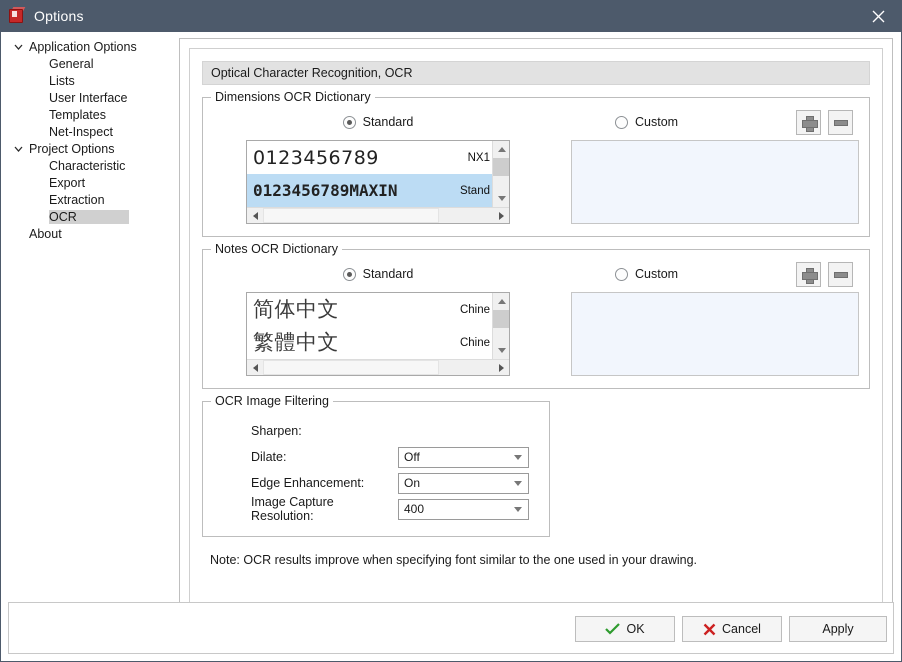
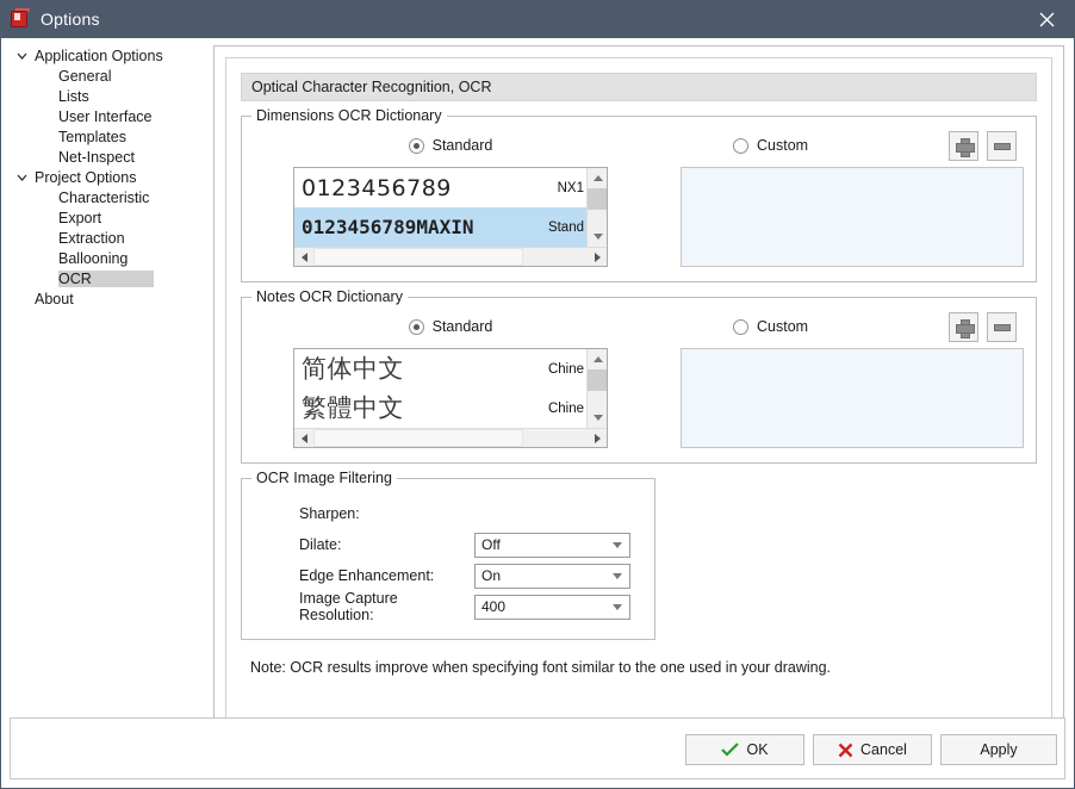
  Options
  Application Options
  General
  Lists
  User Interface
  Templates
  Net-Inspect
  Project Options
  Characteristic
  Export
  Extraction
+ Ballooning
  OCR
  About
  Optical Character Recognition, OCR
  Dimensions OCR Dictionary
  Standard
  0123456789
  NX1
  0123456789MAXIN
  Stand
  Custom
  Notes OCR Dictionary
  Standard
  简体中文
  Chine
  繁體中文
  Chine
  Custom
  OCR Image Filtering
  Sharpen:
  Dilate:
  Off
  Edge Enhancement:
  On
  Image Capture Resolution:
  400
  Note: OCR results improve when specifying font similar to the one used in your drawing.
  OK
  Cancel
  Apply
